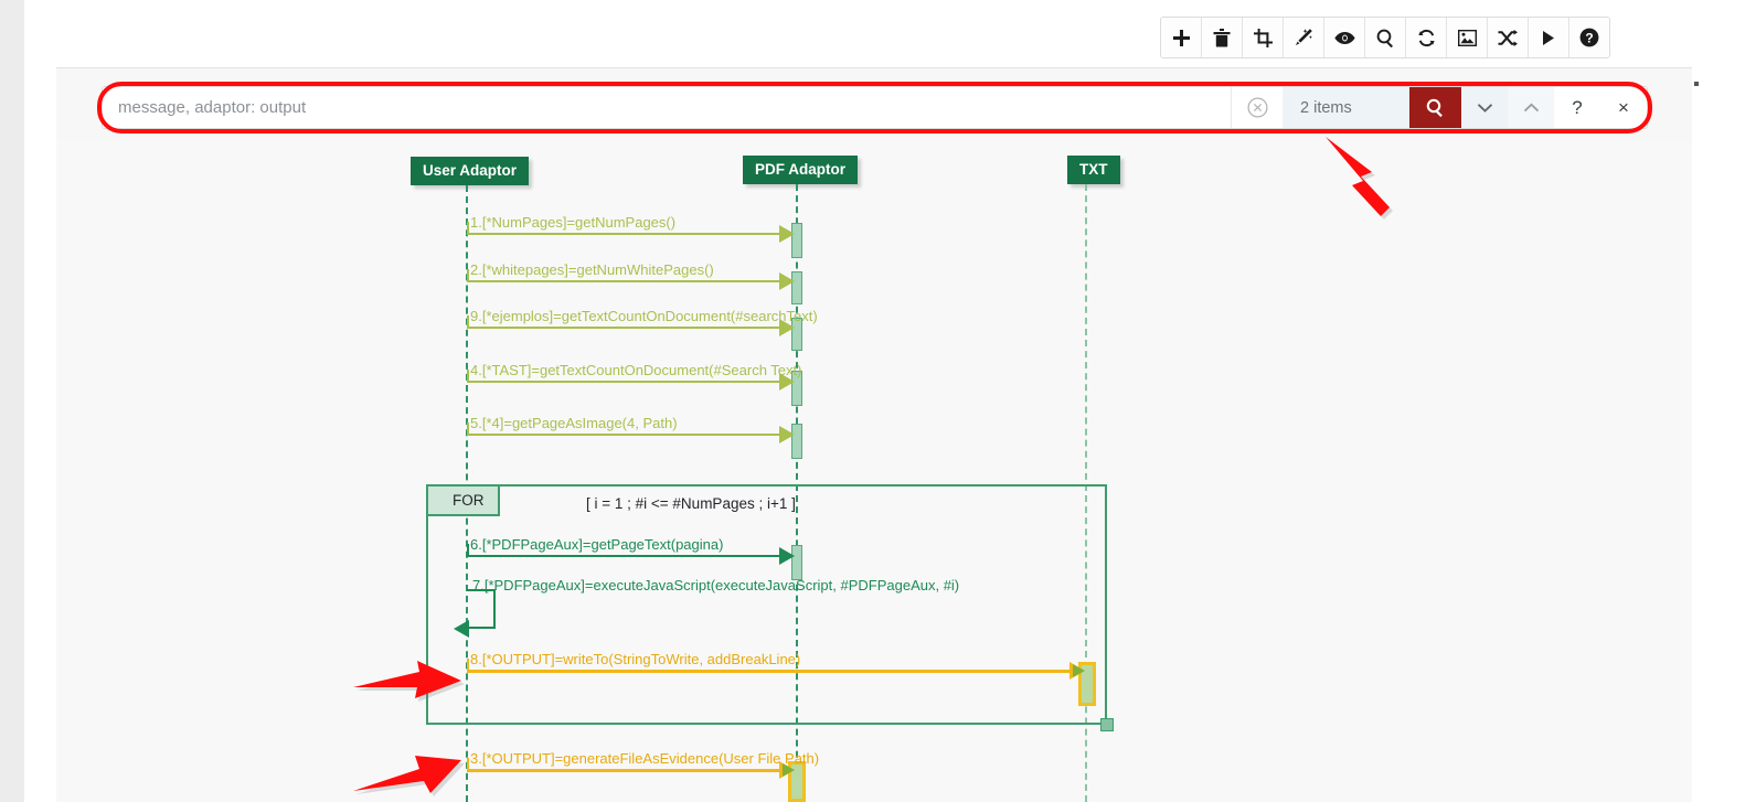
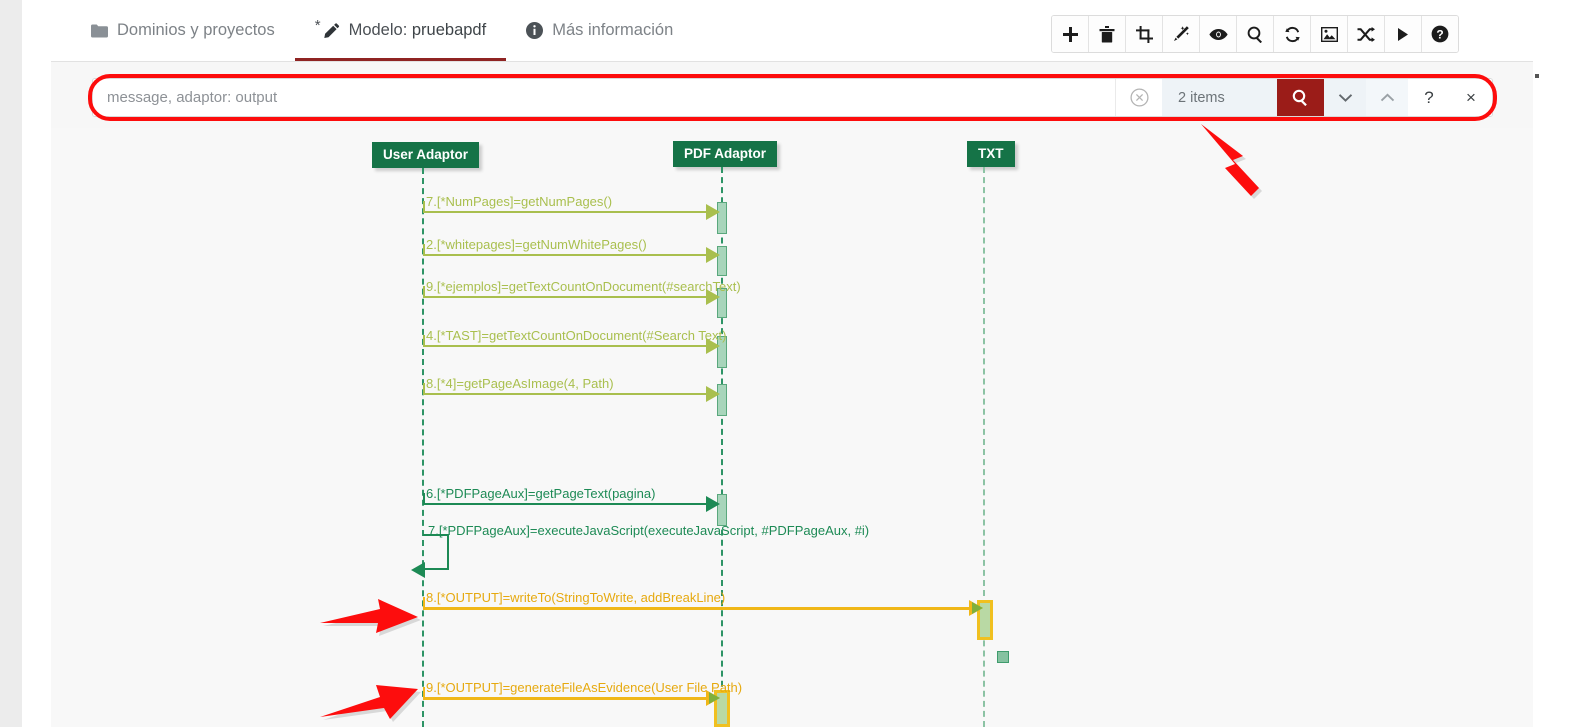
+ Dominios y proyectos
+ *
+ Modelo: pruebapdf
+ Más información
  ?
  message, adaptor: output
  2 items
  ?
  ×
  User Adaptor
  PDF Adaptor
  TXT
- 1.[*NumPages]=getNumPages()
+ 7.[*NumPages]=getNumPages()
  2.[*whitepages]=getNumWhitePages()
  9.[*ejemplos]=getTextCountOnDocument(#searchText)
  4.[*TAST]=getTextCountOnDocument(#Search Text)
- 5.[*4]=getPageAsImage(4, Path)
+ 8.[*4]=getPageAsImage(4, Path)
- FOR
- [ i = 1 ; #i <= #NumPages ; i+1 ]
  6.[*PDFPageAux]=getPageText(pagina)
  7.[*PDFPageAux]=executeJavaScript(executeJavaScript, #PDFPageAux, #i)
  8.[*OUTPUT]=writeTo(StringToWrite, addBreakLine)
- 3.[*OUTPUT]=generateFileAsEvidence(User File Path)
+ 9.[*OUTPUT]=generateFileAsEvidence(User File Path)
